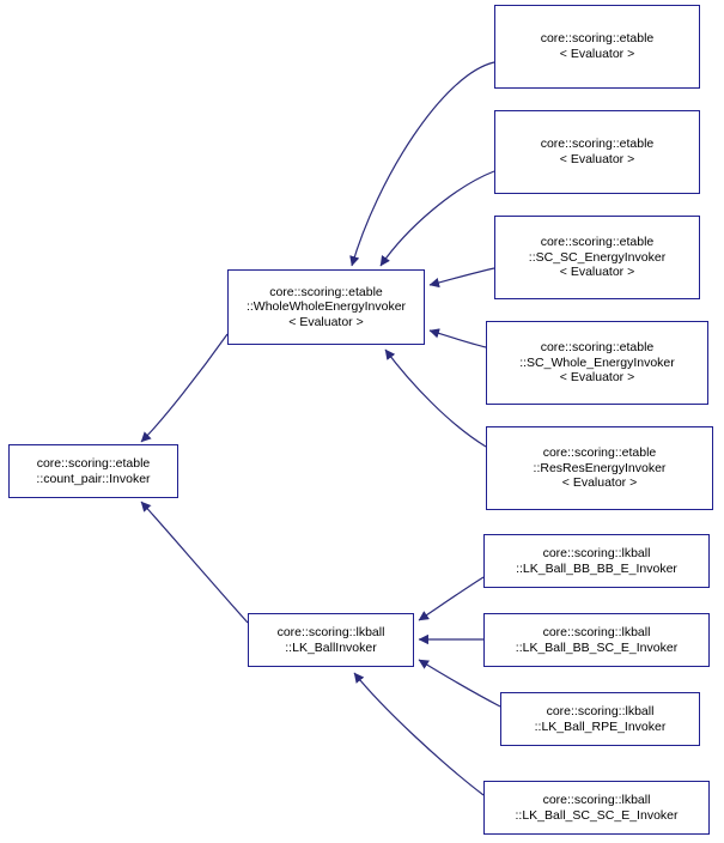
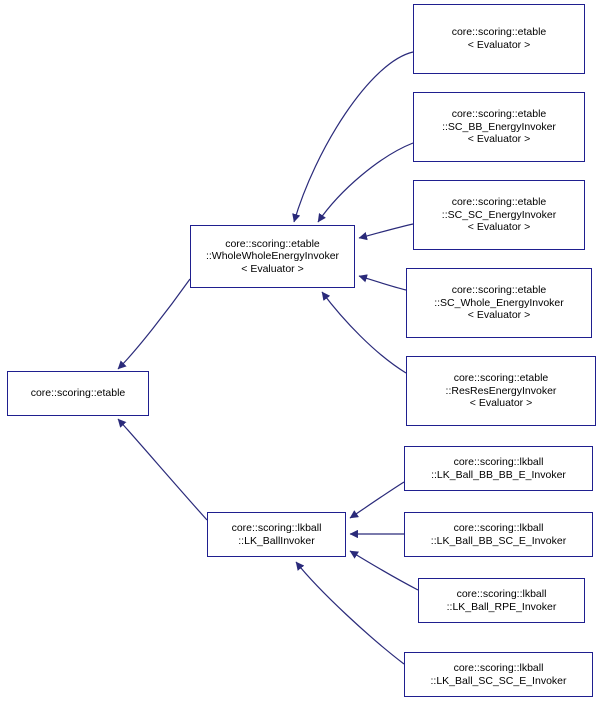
  core::scoring::etable
  < Evaluator >
  core::scoring::etable
+ ::SC_BB_EnergyInvoker
  < Evaluator >
  core::scoring::etable
  ::SC_SC_EnergyInvoker
  < Evaluator >
  core::scoring::etable
  ::SC_Whole_EnergyInvoker
  < Evaluator >
  core::scoring::etable
  ::ResResEnergyInvoker
  < Evaluator >
  core::scoring::etable
  ::WholeWholeEnergyInvoker
  < Evaluator >
  core::scoring::etable
- ::count_pair::Invoker
  core::scoring::lkball
  ::LK_BallInvoker
  core::scoring::lkball
  ::LK_Ball_BB_BB_E_Invoker
  core::scoring::lkball
  ::LK_Ball_BB_SC_E_Invoker
  core::scoring::lkball
  ::LK_Ball_RPE_Invoker
  core::scoring::lkball
  ::LK_Ball_SC_SC_E_Invoker
